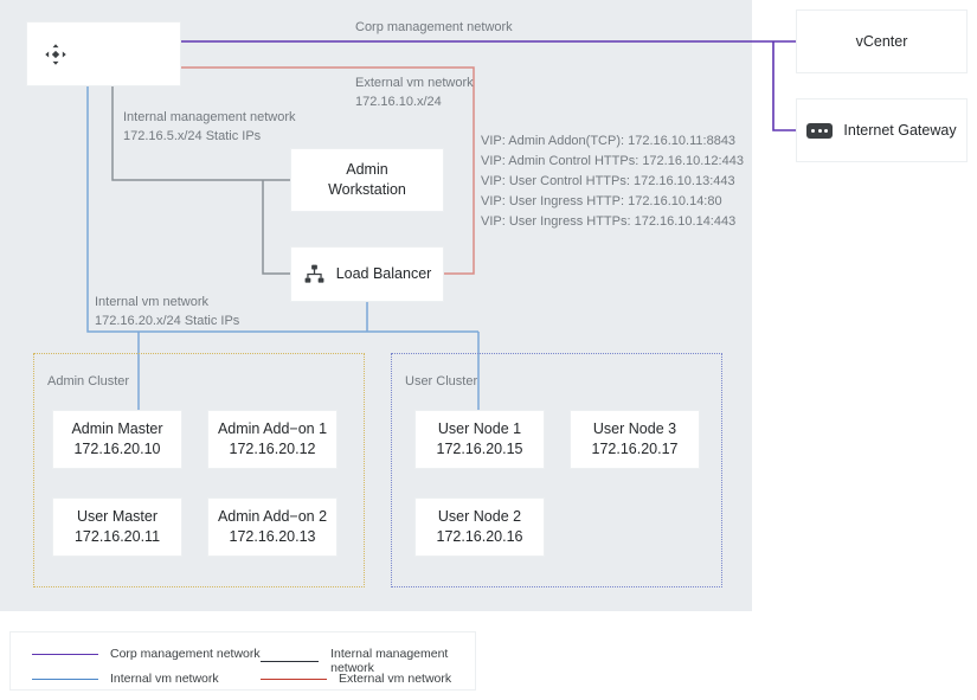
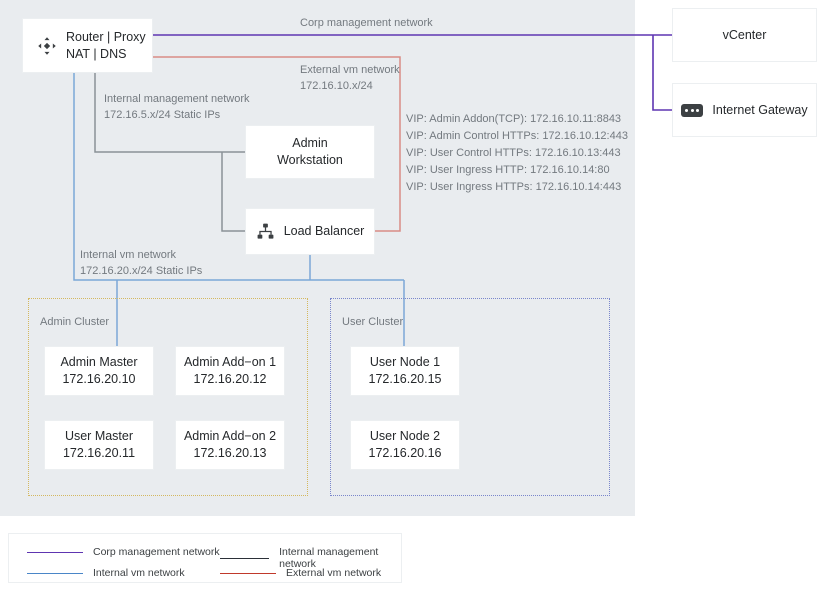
  Corp management network
  External vm network
  172.16.10.x/24
  Internal management network
  172.16.5.x/24 Static IPs
  Internal vm network
  172.16.20.x/24 Static IPs
  VIP: Admin Addon(TCP): 172.16.10.11:8843
  VIP: Admin Control HTTPs: 172.16.10.12:443
  VIP: User Control HTTPs: 172.16.10.13:443
  VIP: User Ingress HTTP: 172.16.10.14:80
  VIP: User Ingress HTTPs: 172.16.10.14:443
+ Router | Proxy
+ NAT | DNS
  Admin
  Workstation
  Load Balancer
  vCenter
  Internet Gateway
  Admin Cluster
  Admin Master
  172.16.20.10
  Admin Add−on 1
  172.16.20.12
  User Master
  172.16.20.11
  Admin Add−on 2
  172.16.20.13
  User Cluster
  User Node 1
  172.16.20.15
- User Node 3
- 172.16.20.17
  User Node 2
  172.16.20.16
  Corp management network
  Internal management network
  Internal vm network
  External vm network
